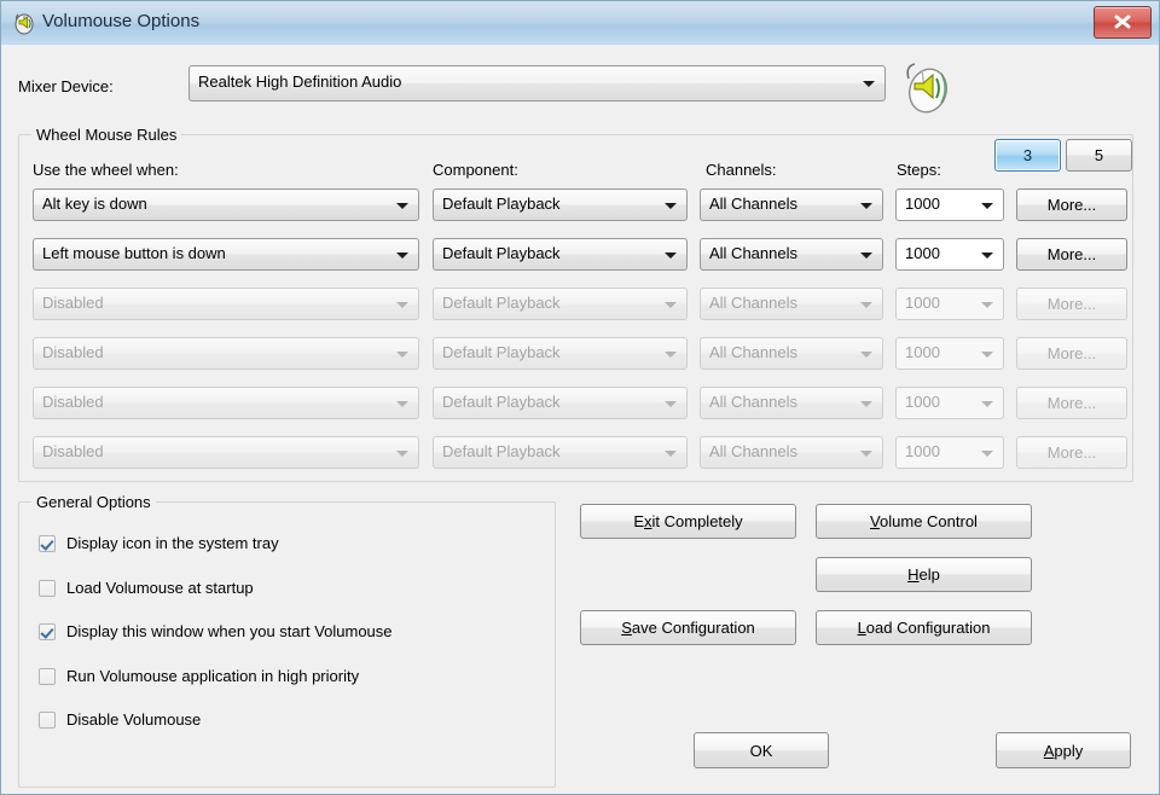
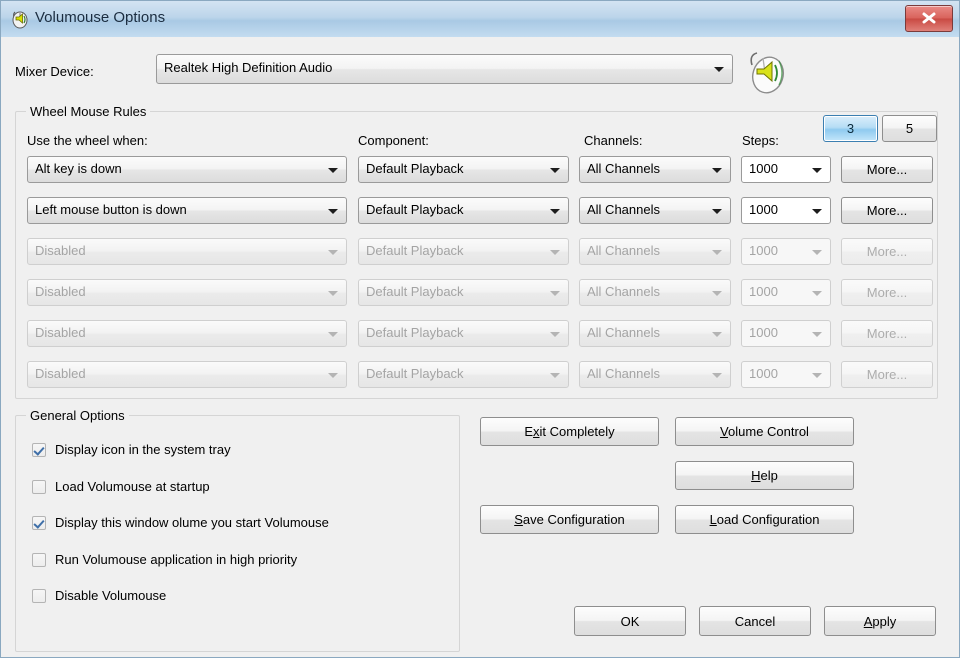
  Volumouse Options
  Mixer Device:
  Realtek High Definition Audio
  3
  5
  Wheel Mouse Rules
  Use the wheel when:
  Component:
  Channels:
  Steps:
  Alt key is down
  Default Playback
  All Channels
  1000
  More...
  Left mouse button is down
  Default Playback
  All Channels
  1000
  More...
  Disabled
  Default Playback
  All Channels
  1000
  More...
  Disabled
  Default Playback
  All Channels
  1000
  More...
  Disabled
  Default Playback
  All Channels
  1000
  More...
  Disabled
  Default Playback
  All Channels
  1000
  More...
  General Options
  Display icon in the system tray
  Load Volumouse at startup
- Display this window when you start Volumouse
+ Display this window olume you start Volumouse
  Run Volumouse application in high priority
  Disable Volumouse
  Exit Completely
  Volume Control
  Help
  Save Configuration
  Load Configuration
  OK
+ Cancel
  Apply
